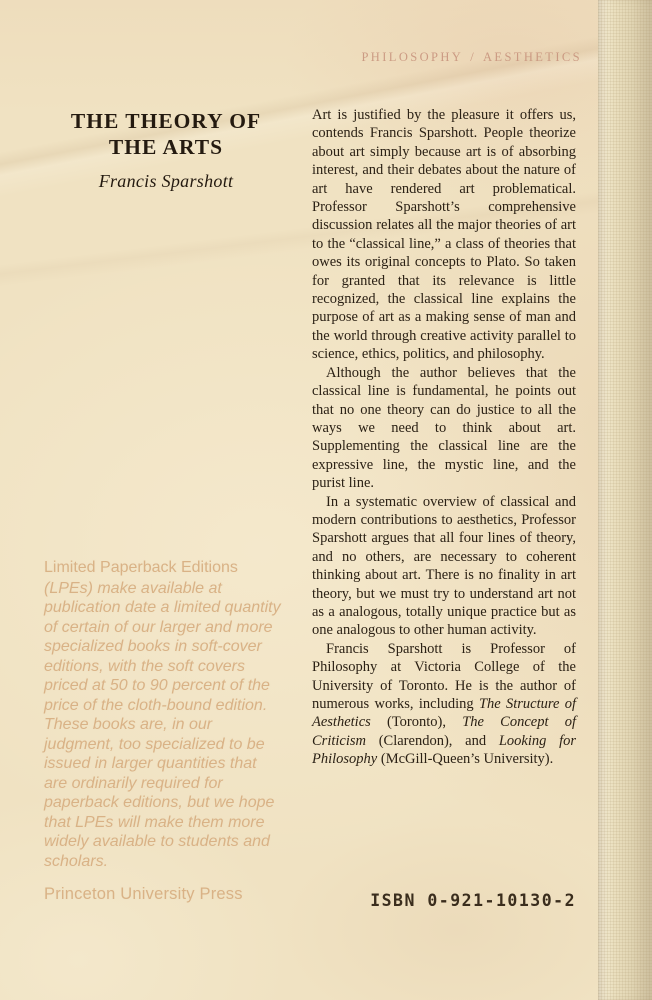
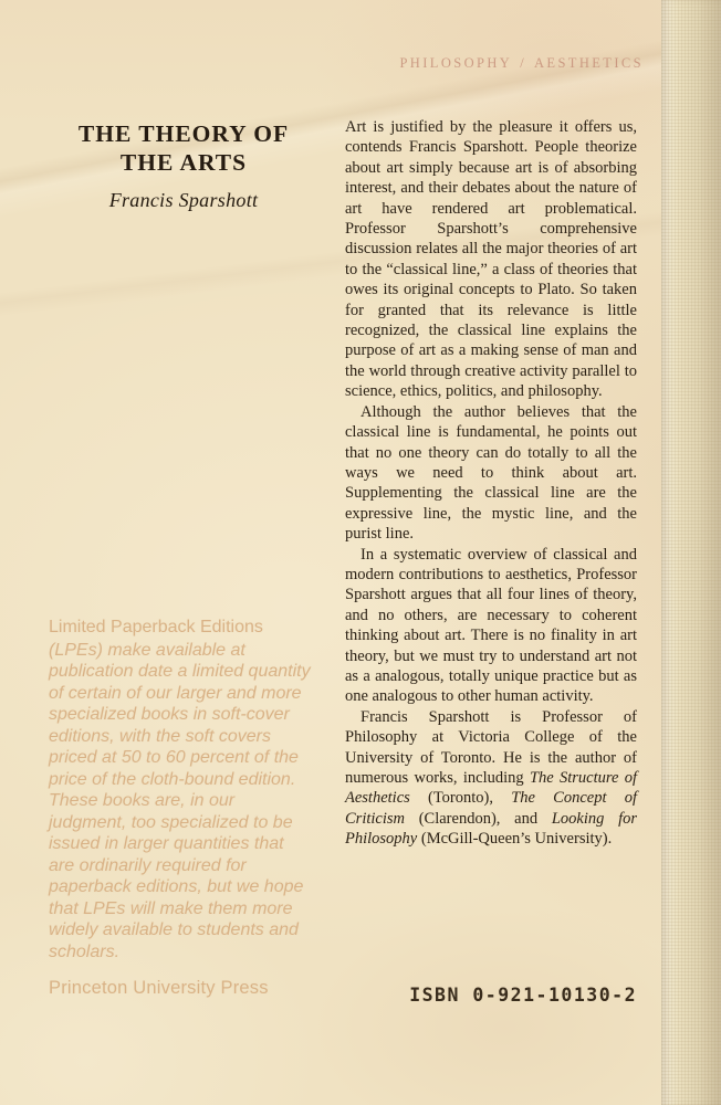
  PHILOSOPHY / AESTHETICS
  THE THEORY OF
  THE ARTS
  Francis Sparshott
  Art is justified by the pleasure it offers us, contends Francis Sparshott. People theorize about art simply because art is of absorbing interest, and their debates about the nature of art have rendered art problematical. Professor Sparshott’s comprehensive discussion relates all the major theories of art to the “classical line,” a class of theories that owes its original concepts to Plato. So taken for granted that its relevance is little recognized, the classical line explains the purpose of art as a making sense of man and the world through creative activity parallel to science, ethics, politics, and philosophy.
- Although the author believes that the classical line is fundamental, he points out that no one theory can do justice to all the ways we need to think about art. Supplementing the classical line are the expressive line, the mystic line, and the purist line.
+ Although the author believes that the classical line is fundamental, he points out that no one theory can do totally to all the ways we need to think about art. Supplementing the classical line are the expressive line, the mystic line, and the purist line.
  In a systematic overview of classical and modern contributions to aesthetics, Professor Sparshott argues that all four lines of theory, and no others, are necessary to coherent thinking about art. There is no finality in art theory, but we must try to understand art not as a analogous, totally unique practice but as one analogous to other human activity.
  Francis Sparshott is Professor of Philosophy at Victoria College of the University of Toronto. He is the author of numerous works, including The Structure of Aesthetics (Toronto), The Concept of Criticism (Clarendon), and Looking for Philosophy (McGill-Queen’s University).
  Limited Paperback Editions
- (LPEs) make available at publication date a limited quantity of certain of our larger and more specialized books in soft-cover editions, with the soft covers priced at 50 to 90 percent of the price of the cloth-bound edition. These books are, in our judgment, too specialized to be issued in larger quantities that are ordinarily required for paperback editions, but we hope that LPEs will make them more widely available to students and scholars.
+ (LPEs) make available at publication date a limited quantity of certain of our larger and more specialized books in soft-cover editions, with the soft covers priced at 50 to 60 percent of the price of the cloth-bound edition. These books are, in our judgment, too specialized to be issued in larger quantities that are ordinarily required for paperback editions, but we hope that LPEs will make them more widely available to students and scholars.
  Princeton University Press
  ISBN 0-921-10130-2
